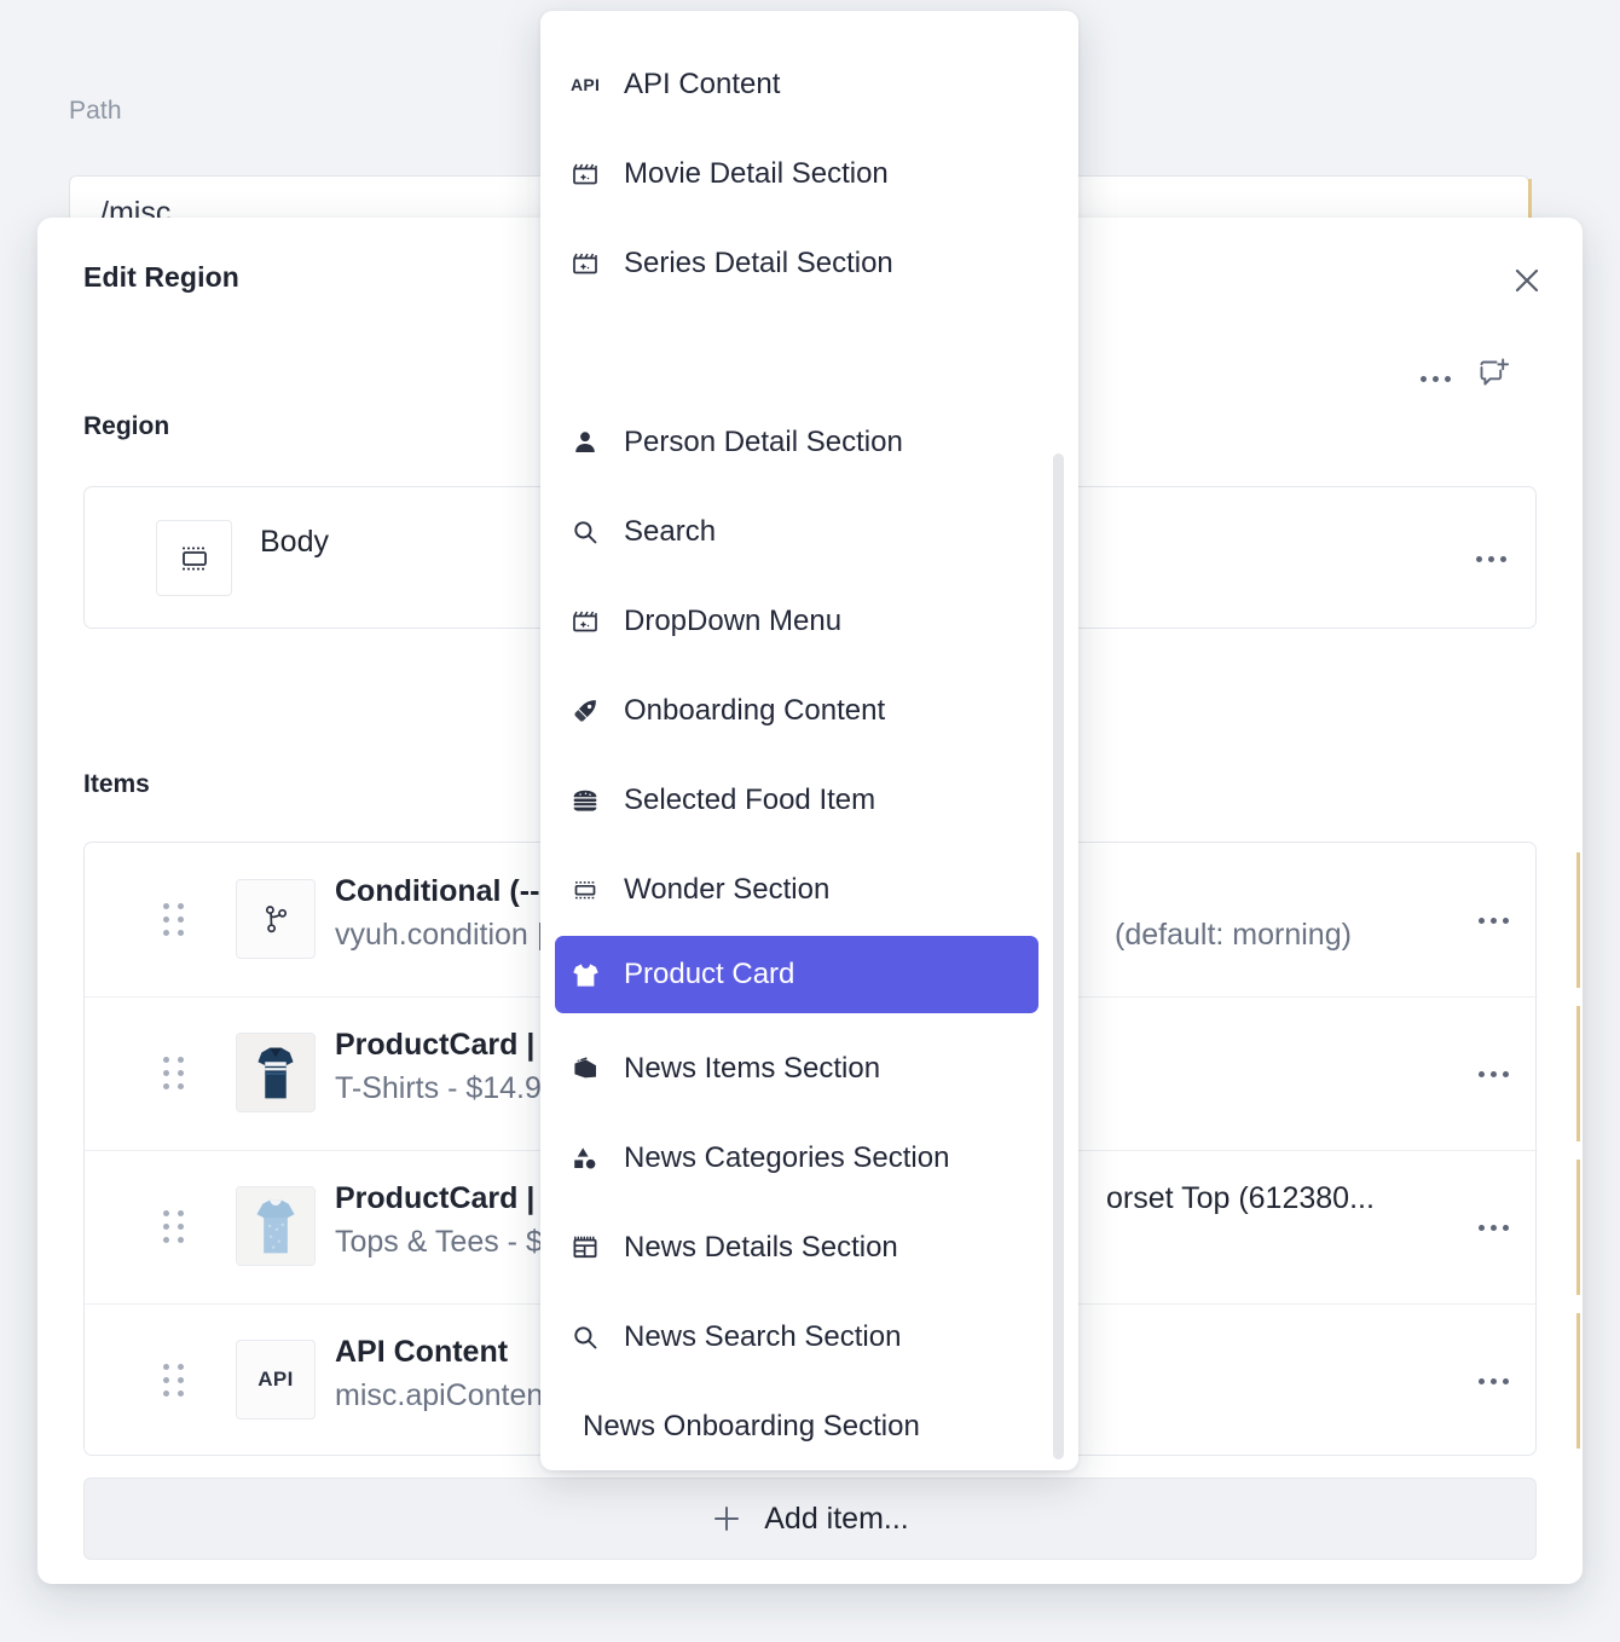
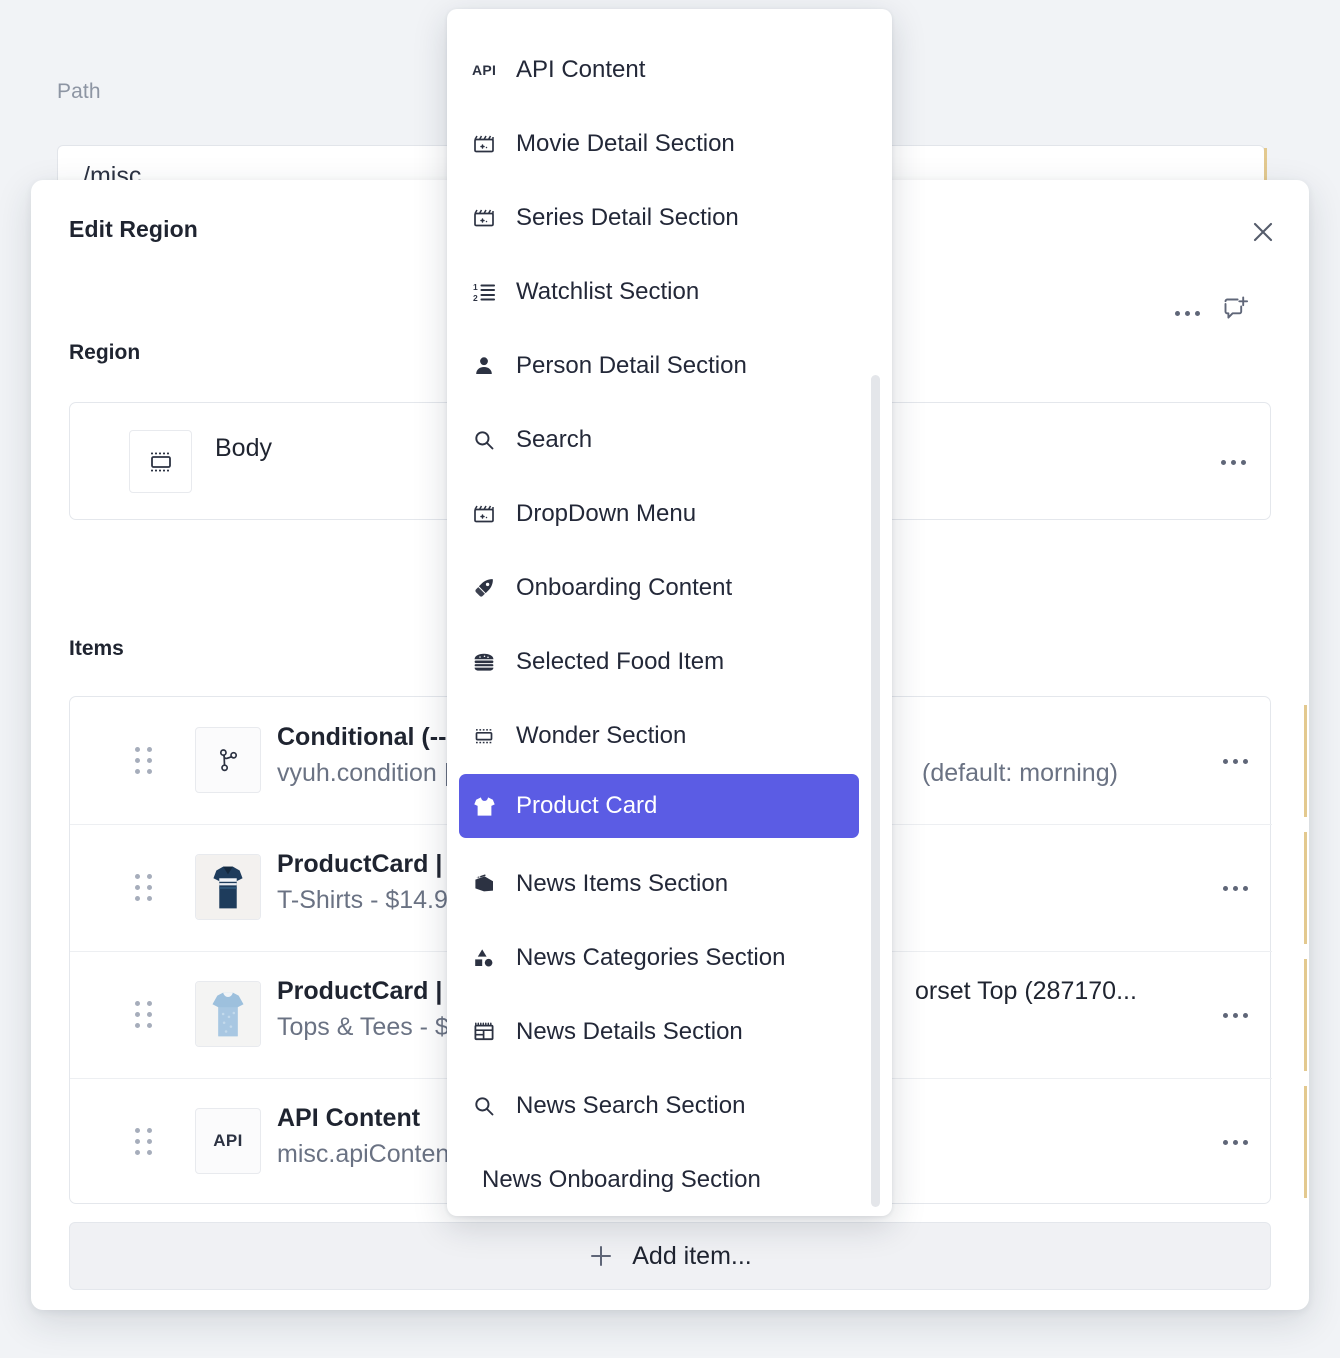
  Path
  /misc
  Edit Region
  Region
  Body
  Items
  Conditional (--
  vyuh.condition
  (default: morning)
  ProductCard |
  T-Shirts - $14.9
  ProductCard |
  Tops & Tees - $
- orset Top (612380...
+ orset Top (287170...
  API
  API Content
  misc.apiConten
  Add item...
  API
  API Content
  Movie Detail Section
  Series Detail Section
+ 1
+ 2
+ Watchlist Section
  Person Detail Section
  Search
  DropDown Menu
  Onboarding Content
  Selected Food Item
  Wonder Section
  Product Card
  News Items Section
  News Categories Section
  News Details Section
  News Search Section
  News Onboarding Section
